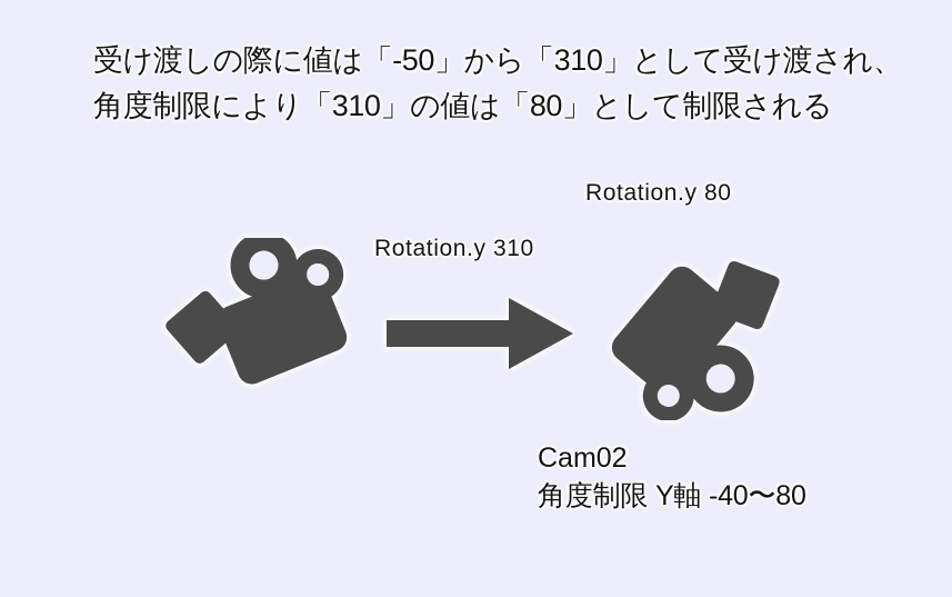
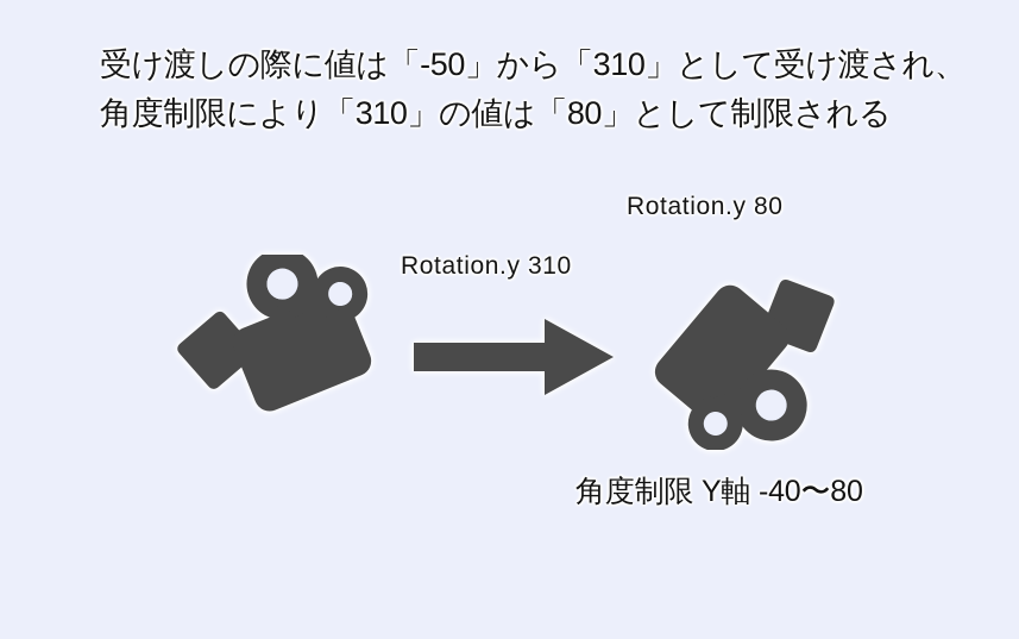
  受け渡しの際に値は「-50」から「310」として受け渡され、
  角度制限により「310」の値は「80」として制限される
  Rotation.y 310
  Rotation.y 80
- Cam02
  角度制限 Y軸 -40〜80
